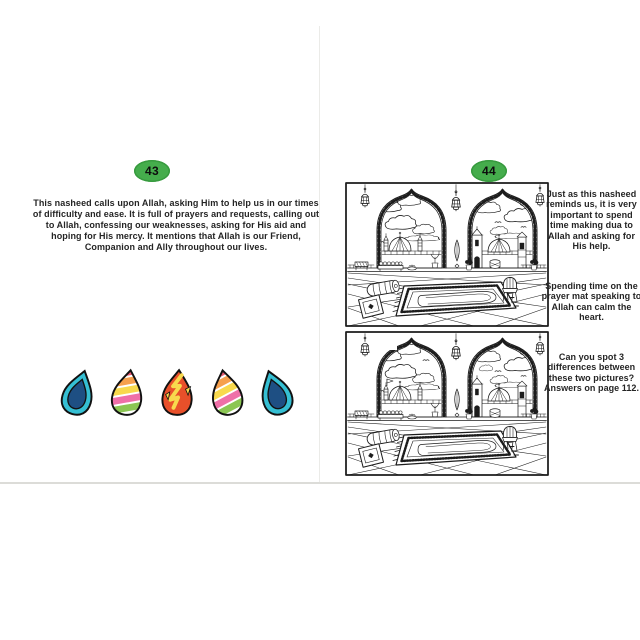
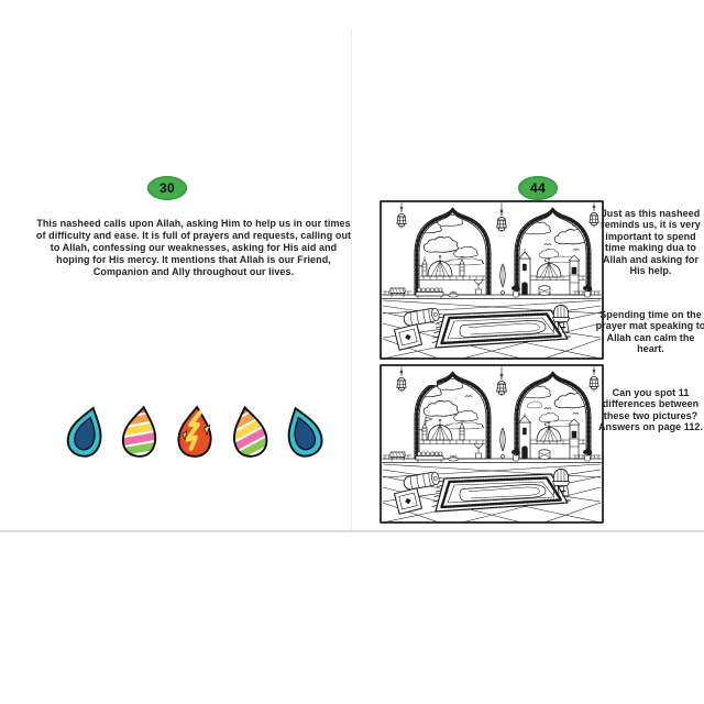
- 43
+ 30
  This nasheed calls upon Allah, asking Him to help us in our times of difficulty and ease. It is full of prayers and requests, calling out to Allah, confessing our weaknesses, asking for His aid and hoping for His mercy. It mentions that Allah is our Friend, Companion and Ally throughout our lives.
  44
  Just as this nasheed reminds us, it is very important to spend time making dua to Allah and asking for His help.
  Spending time on the prayer mat speaking to Allah can calm the heart.
- Can you spot 3 differences between these two pictures? Answers on page 112.
+ Can you spot 11 differences between these two pictures? Answers on page 112.
